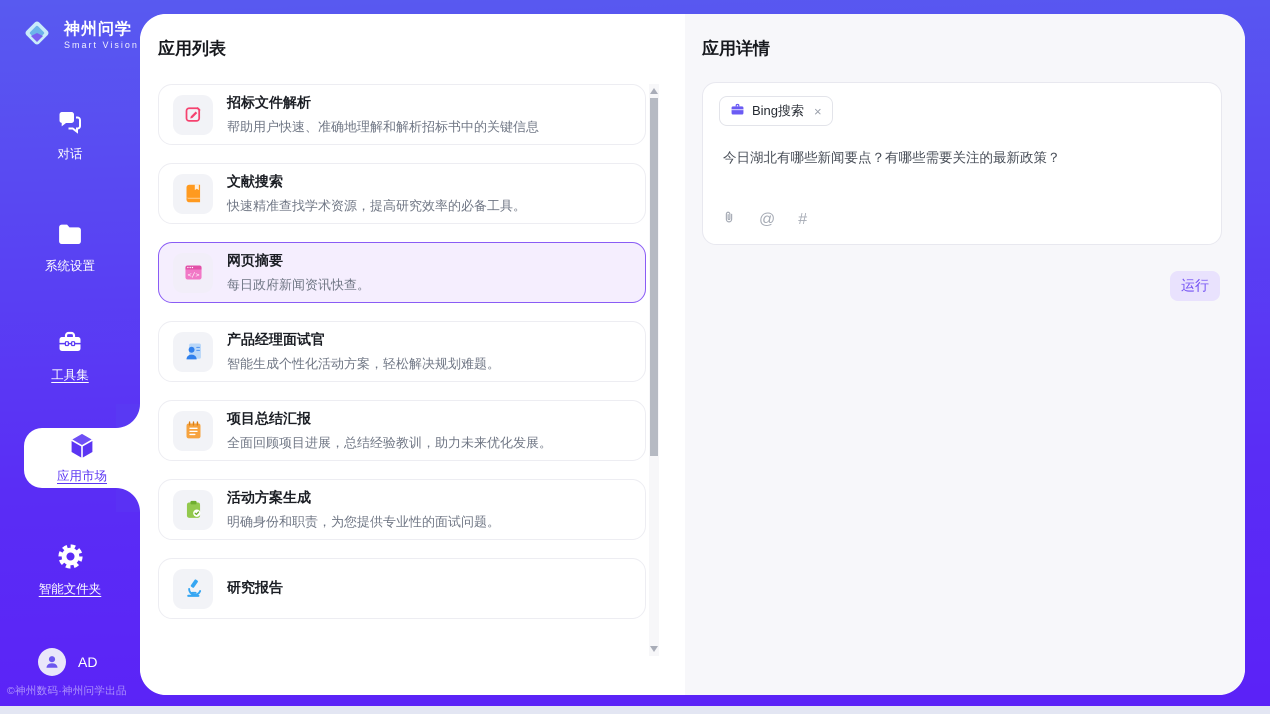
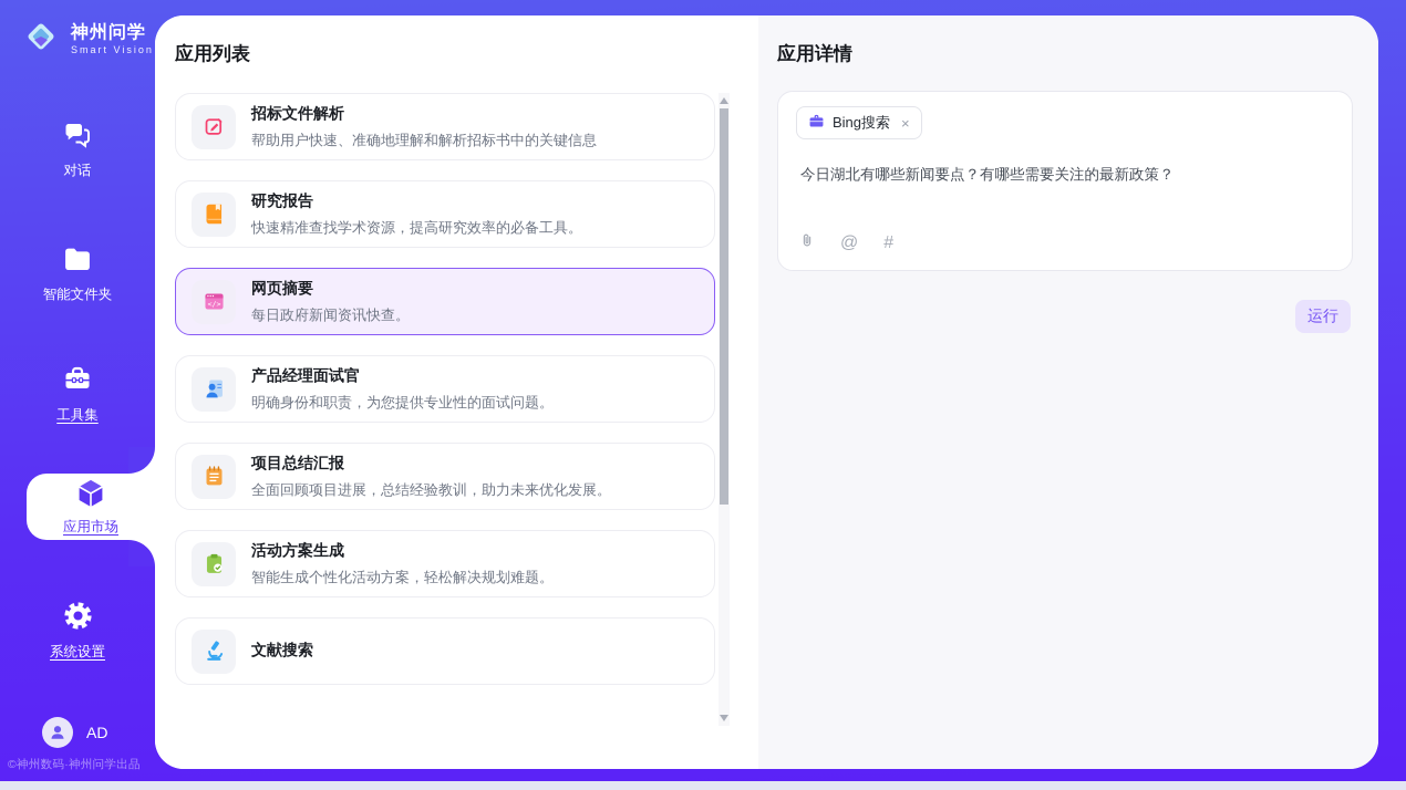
  神州问学
  Smart Vision
  对话
- 系统设置
+ 智能文件夹
  工具集
  应用市场
- 智能文件夹
+ 系统设置
  AD
  ©神州数码·神州问学出品
  应用列表
  招标文件解析
  帮助用户快速、准确地理解和解析招标书中的关键信息
- 文献搜索
+ 研究报告
  快速精准查找学术资源，提高研究效率的必备工具。
  </>
  网页摘要
  每日政府新闻资讯快查。
  产品经理面试官
- 智能生成个性化活动方案，轻松解决规划难题。
+ 明确身份和职责，为您提供专业性的面试问题。
  项目总结汇报
  全面回顾项目进展，总结经验教训，助力未来优化发展。
  活动方案生成
- 明确身份和职责，为您提供专业性的面试问题。
+ 智能生成个性化活动方案，轻松解决规划难题。
- 研究报告
+ 文献搜索
  应用详情
  Bing搜索
  ×
  今日湖北有哪些新闻要点？有哪些需要关注的最新政策？
  @
  #
  运行
